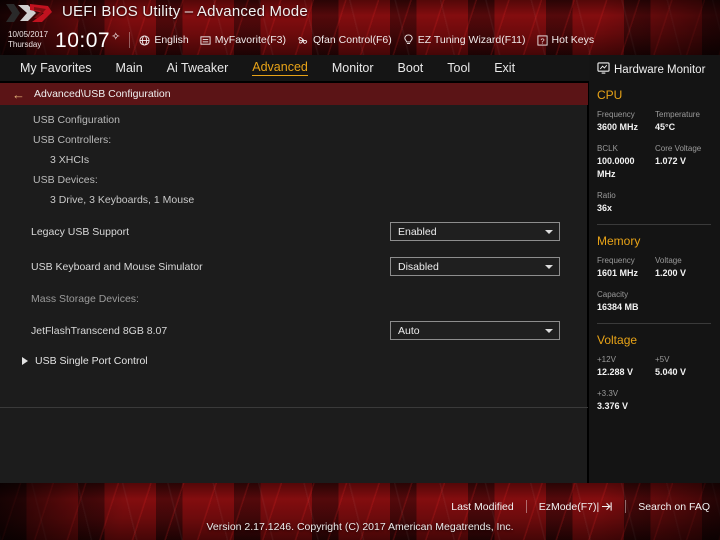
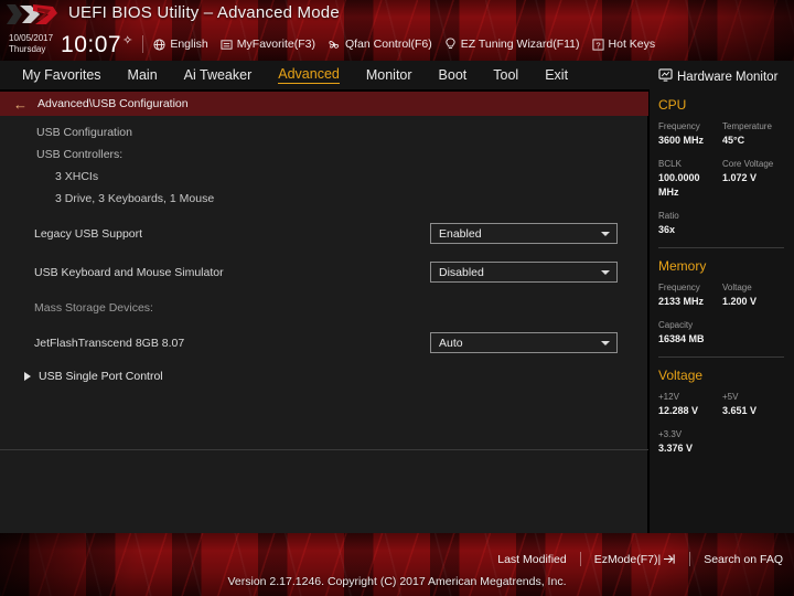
  UEFI BIOS Utility – Advanced Mode
  10/05/2017
  Thursday
  10:07
  ✧
  English
  MyFavorite(F3)
  Qfan Control(F6)
  EZ Tuning Wizard(F11)
  ?
  Hot Keys
  My Favorites
  Main
  Ai Tweaker
  Advanced
  Monitor
  Boot
  Tool
  Exit
  ←
  Advanced\USB Configuration
  USB Configuration
  USB Controllers:
  3 XHCIs
- USB Devices:
  3 Drive, 3 Keyboards, 1 Mouse
  Legacy USB Support
  Enabled
  USB Keyboard and Mouse Simulator
  Disabled
  Mass Storage Devices:
  JetFlashTranscend 8GB 8.07
  Auto
  USB Single Port Control
  Hardware Monitor
  CPU
  Frequency
  3600 MHz
  Temperature
  45°C
  BCLK
  100.0000 MHz
  Core Voltage
  1.072 V
  Ratio
  36x
  Memory
  Frequency
- 1601 MHz
+ 2133 MHz
  Voltage
  1.200 V
  Capacity
  16384 MB
  Voltage
  +12V
  12.288 V
  +5V
- 5.040 V
+ 3.651 V
  +3.3V
  3.376 V
  Last Modified
  EzMode(F7)|
  Search on FAQ
  Version 2.17.1246. Copyright (C) 2017 American Megatrends, Inc.
